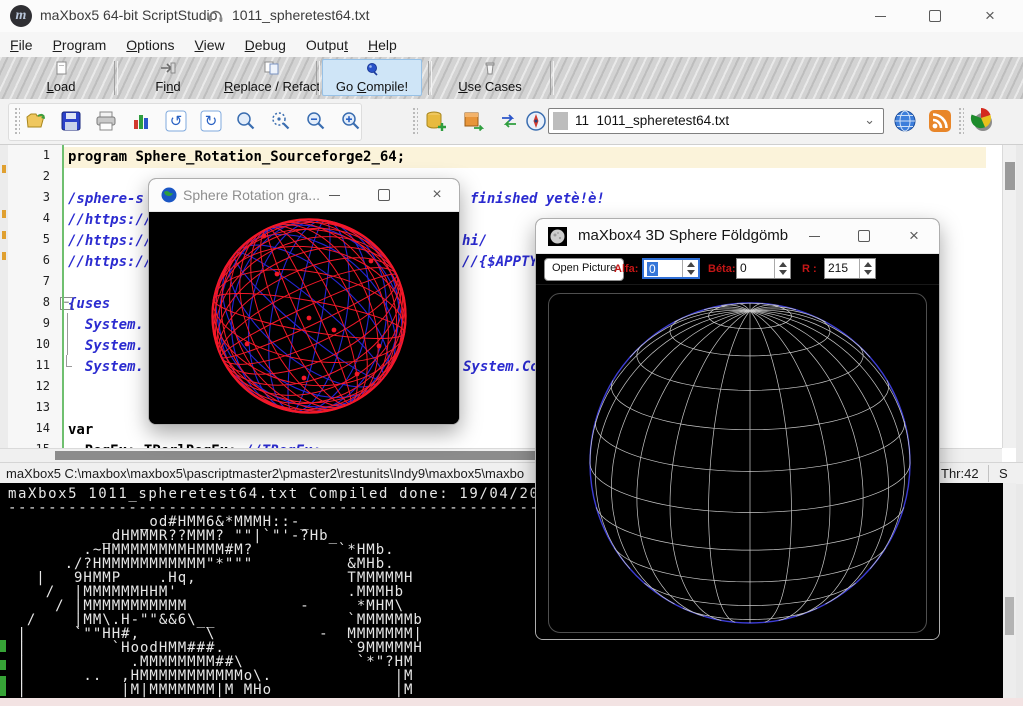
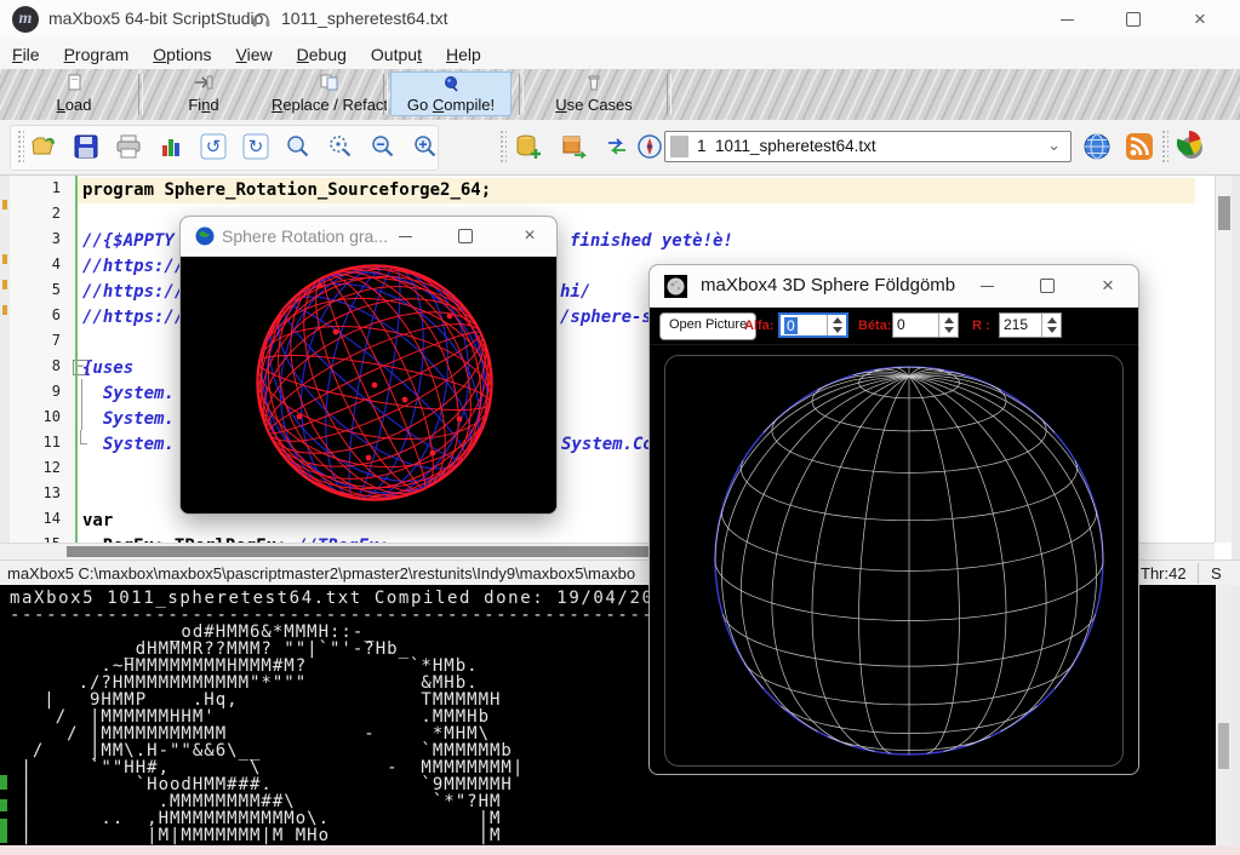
  m
  maXbox5 64-bit ScriptStudio
  1011_spheretest64.txt
  ×
  File
  Program
  Options
  View
  Debug
  Output
  Help
  Load
  Find
  Replace / Refact
  Go Compile!
  Use Cases
  ↺
  ↻
- 11 1011_spheretest64.txt
+ 1 1011_spheretest64.txt
  ⌄
  1
  2
  3
  4
  5
  6
  7
  8
  −
  9
  10
  11
  12
  13
  14
  program Sphere_Rotation_Sourceforge2_64;
- /sphere-s
+ //{$APPTY
  finished yetè!è!
  //https:/
  //https:/
  hi/
  //https:/
- //{$APPTY
+ /sphere-s
  {uses
  System.
  System.
  System.
  System.C
  var
  maXbox5 C:\maxbox\maxbox5\pascriptmaster2\pmaster2\restunits\Indy9\maxbox5\maxbo
  Thr:42
  S
  maXbox5 1011_spheretest64.txt Compiled done: 19/04/2
  ----------------------------------------------------
  _od#HMM6&*MMMH::-_
  _dHMMMR??MMM? ""|`"'-?Hb_
  .~HMMMMMMMMHMMM#M? `*HMb.
  ./?HMMMMMMMMMMM"*""" &MHb.
  | 9HMMP .Hq, TMMMMMH
  / |MMMMMMHHM' .MMMHb
  / |MMMMMMMMMMM - *MHM\
  / |MM\.H-""&&6\__ `MMMMMMb
- | `""HH#, \ - MMMMMMM|
+ | `""HH#, \ - MMMMMMMM|
  | `HoodHMM###. `9MMMMMH
  | .MMMMMMMM##\ `*"?HM
  | .. ,HMMMMMMMMMMMo\. |M
  | |M|MMMMMMM|M MHo |M
  Sphere Rotation gra...
  ×
  maXbox4 3D Sphere Földgömb
  ×
  Open Picture
  Alfa:
  0
  Béta:
  0
  R :
  215
